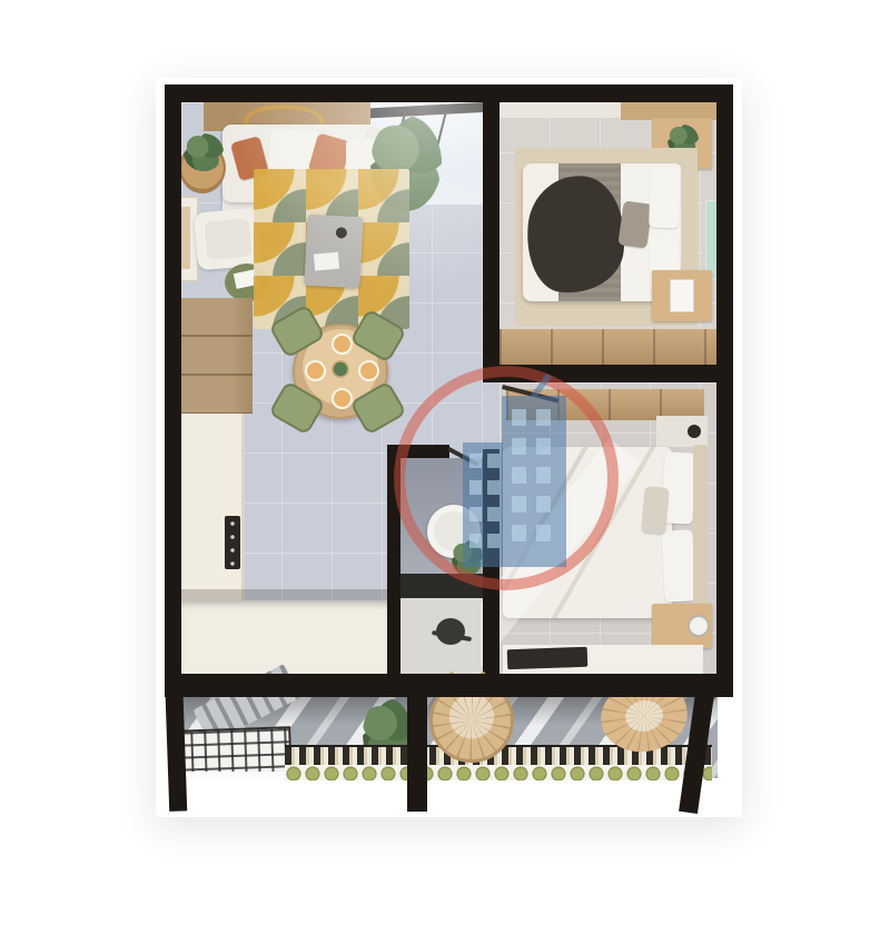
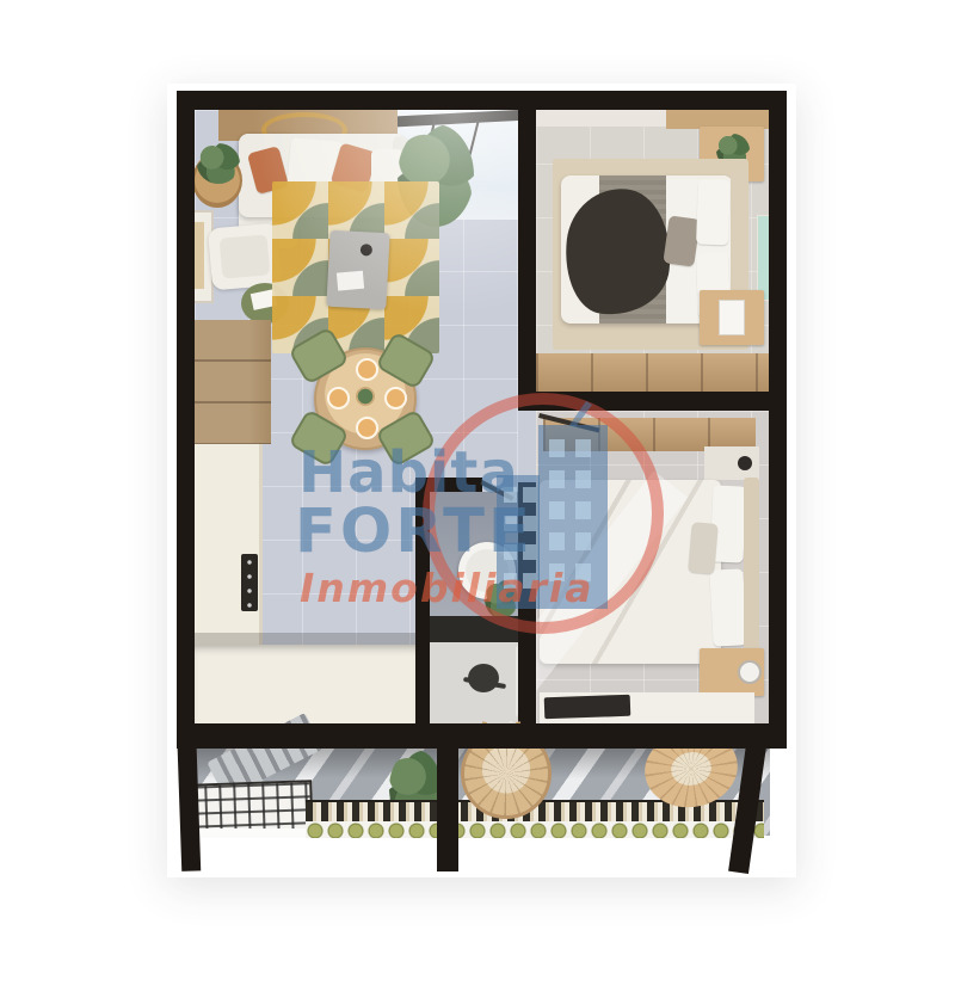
+ Habita
+ FORTE
+ Inmobiliaria
